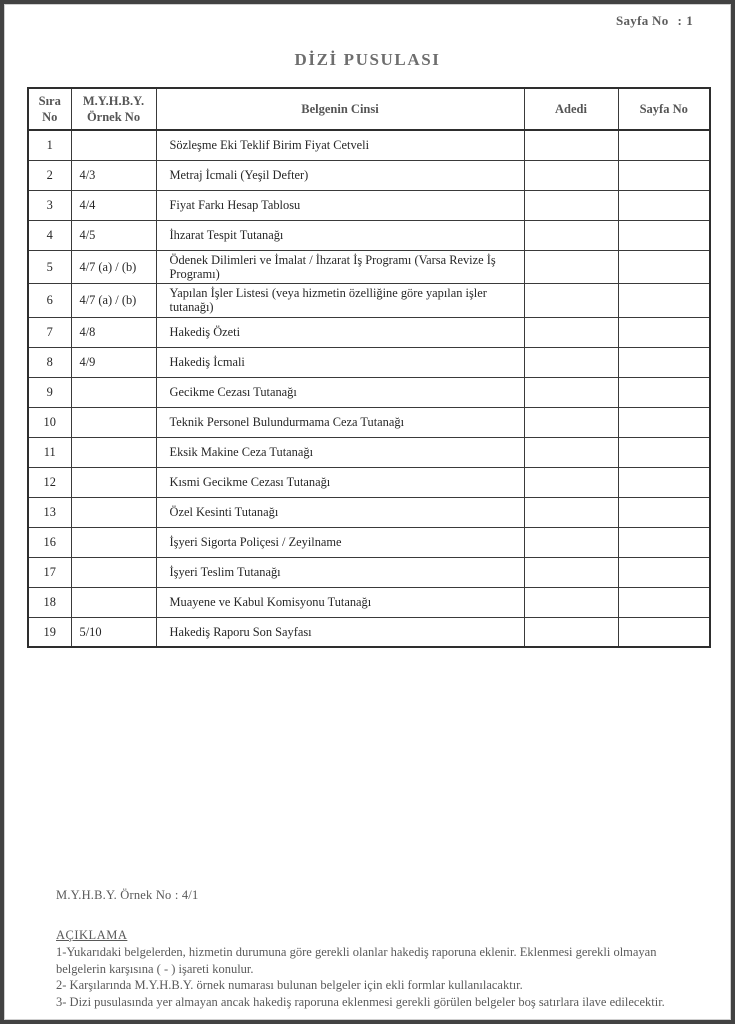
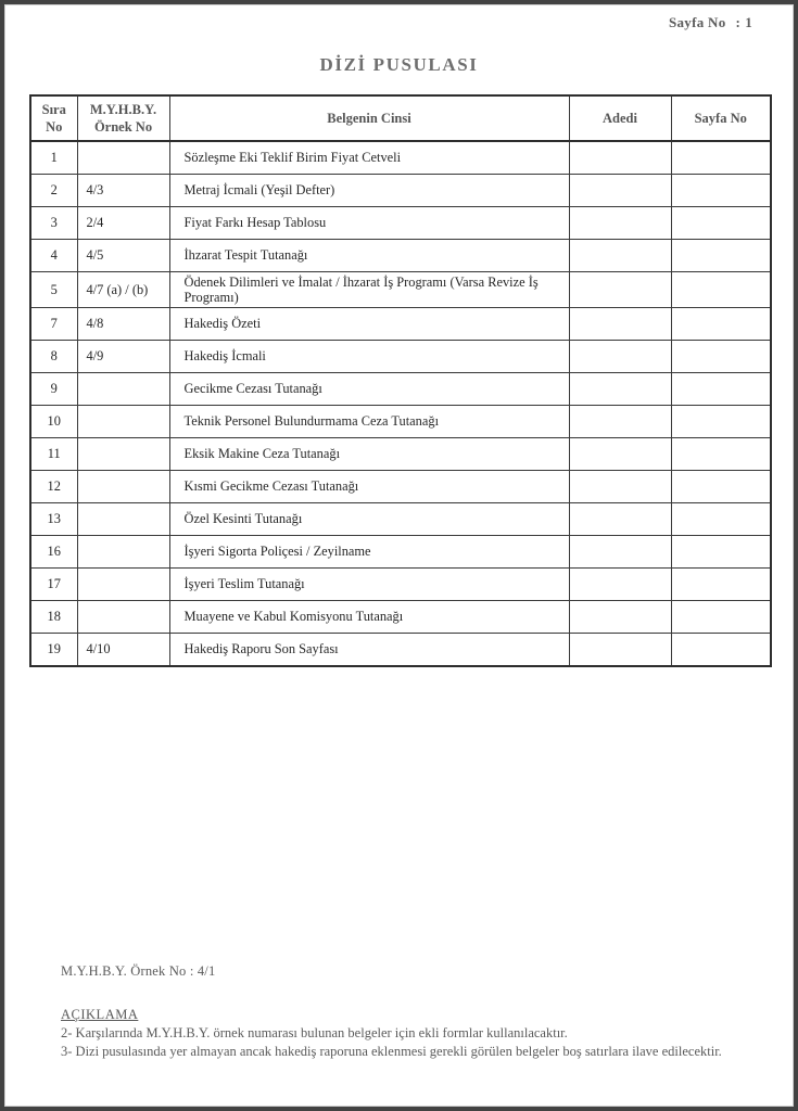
  Sayfa No : 1
  DİZİ PUSULASI
  Sıra No	M.Y.H.B.Y. Örnek No	Belgenin Cinsi	Adedi	Sayfa No
  1		Sözleşme Eki Teklif Birim Fiyat Cetveli
  2	4/3	Metraj İcmali (Yeşil Defter)
- 3	4/4	Fiyat Farkı Hesap Tablosu
+ 3	2/4	Fiyat Farkı Hesap Tablosu
  4	4/5	İhzarat Tespit Tutanağı
  5	4/7 (a) / (b)	Ödenek Dilimleri ve İmalat / İhzarat İş Programı (Varsa Revize İş Programı)
- 6	4/7 (a) / (b)	Yapılan İşler Listesi (veya hizmetin özelliğine göre yapılan işler tutanağı)
  7	4/8	Hakediş Özeti
  8	4/9	Hakediş İcmali
  9		Gecikme Cezası Tutanağı
  10		Teknik Personel Bulundurmama Ceza Tutanağı
  11		Eksik Makine Ceza Tutanağı
  12		Kısmi Gecikme Cezası Tutanağı
  13		Özel Kesinti Tutanağı
  16		İşyeri Sigorta Poliçesi / Zeyilname
  17		İşyeri Teslim Tutanağı
  18		Muayene ve Kabul Komisyonu Tutanağı
- 19	5/10	Hakediş Raporu Son Sayfası
+ 19	4/10	Hakediş Raporu Son Sayfası
  M.Y.H.B.Y. Örnek No : 4/1
  AÇIKLAMA
- 1-Yukarıdaki belgelerden, hizmetin durumuna göre gerekli olanlar hakediş raporuna eklenir. Eklenmesi gerekli olmayan belgelerin karşısına ( - ) işareti konulur.
  2- Karşılarında M.Y.H.B.Y. örnek numarası bulunan belgeler için ekli formlar kullanılacaktır.
  3- Dizi pusulasında yer almayan ancak hakediş raporuna eklenmesi gerekli görülen belgeler boş satırlara ilave edilecektir.
